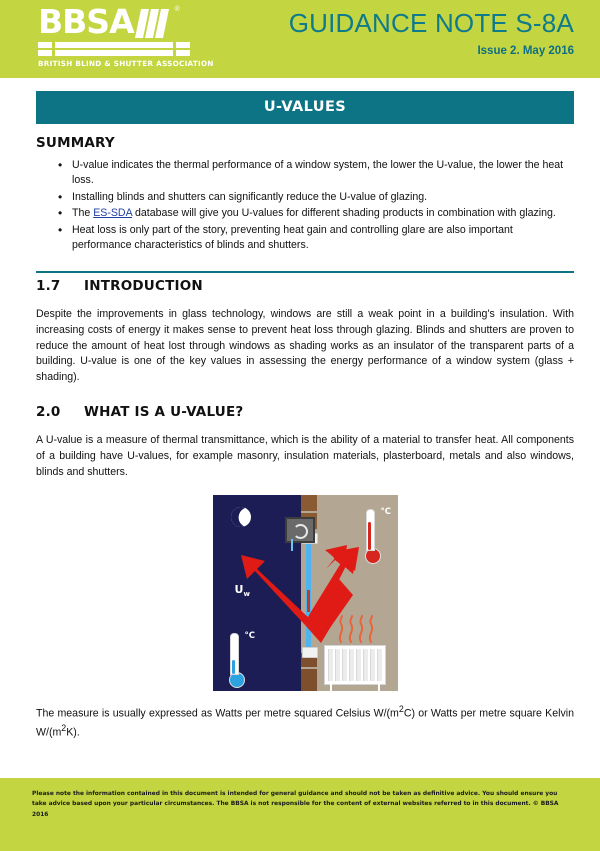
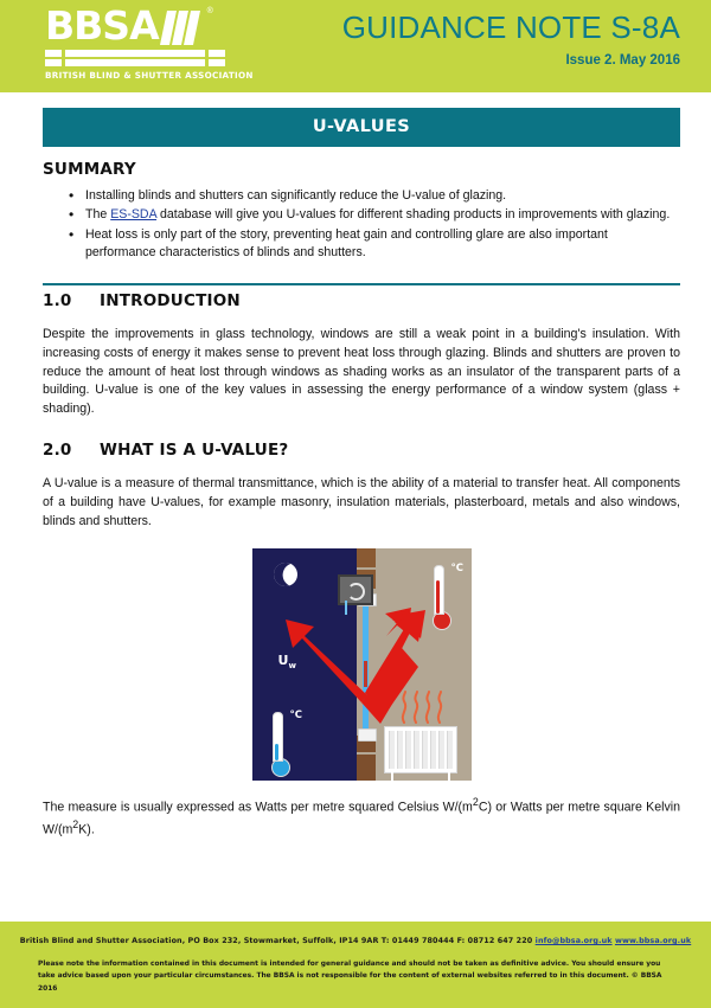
  BBSA
  BRITISH BLIND & SHUTTER ASSOCIATION
  GUIDANCE NOTE S-8A
  Issue 2. May 2016
  U-VALUES
  SUMMARY
- U-value indicates the thermal performance of a window system, the lower the U-value, the lower the heat loss.
  Installing blinds and shutters can significantly reduce the U-value of glazing.
- The ES-SDA database will give you U-values for different shading products in combination with glazing.
+ The ES-SDA database will give you U-values for different shading products in improvements with glazing.
  Heat loss is only part of the story, preventing heat gain and controlling glare are also important performance characteristics of blinds and shutters.
- 1.7 INTRODUCTION
+ 1.0 INTRODUCTION
  Despite the improvements in glass technology, windows are still a weak point in a building's insulation. With increasing costs of energy it makes sense to prevent heat loss through glazing. Blinds and shutters are proven to reduce the amount of heat lost through windows as shading works as an insulator of the transparent parts of a building. U-value is one of the key values in assessing the energy performance of a window system (glass + shading).
  2.0 WHAT IS A U-VALUE?
  A U-value is a measure of thermal transmittance, which is the ability of a material to transfer heat. All components of a building have U-values, for example masonry, insulation materials, plasterboard, metals and also windows, blinds and shutters.
  Uw
  °C
  °C
  The measure is usually expressed as Watts per metre squared Celsius W/(m2C) or Watts per metre square Kelvin W/(m2K).
+ British Blind and Shutter Association, PO Box 232, Stowmarket, Suffolk, IP14 9AR T: 01449 780444 F: 08712 647 220 info@bbsa.org.uk www.bbsa.org.uk
